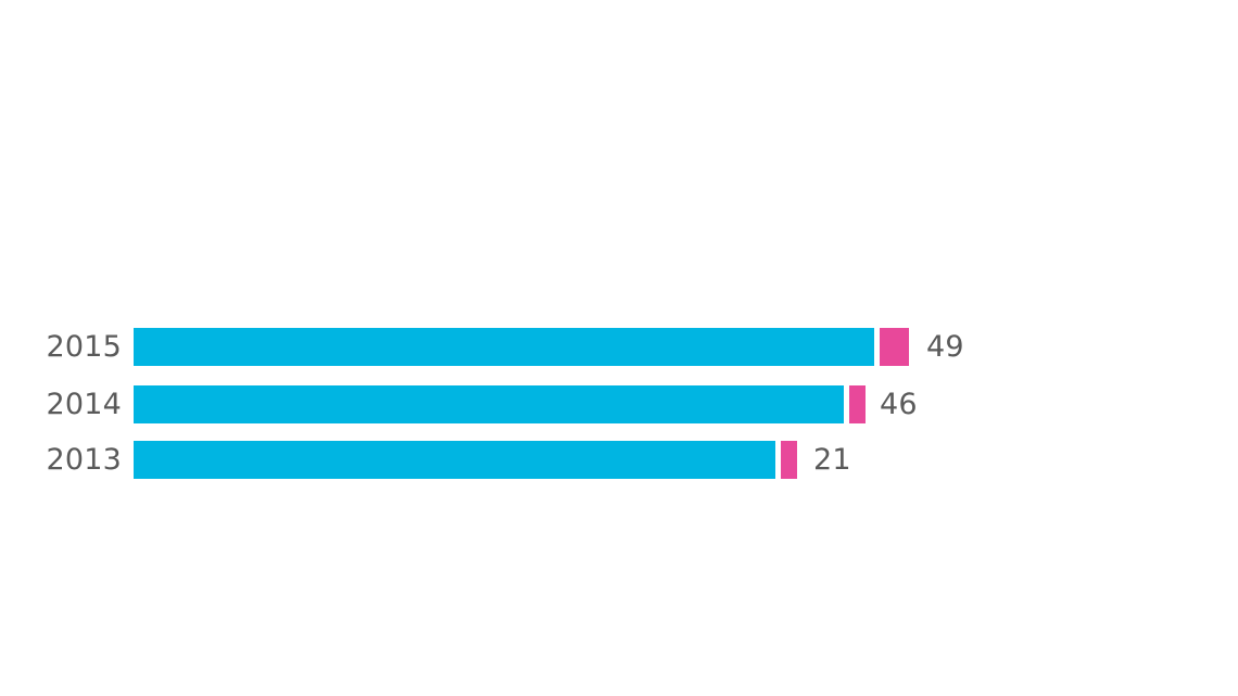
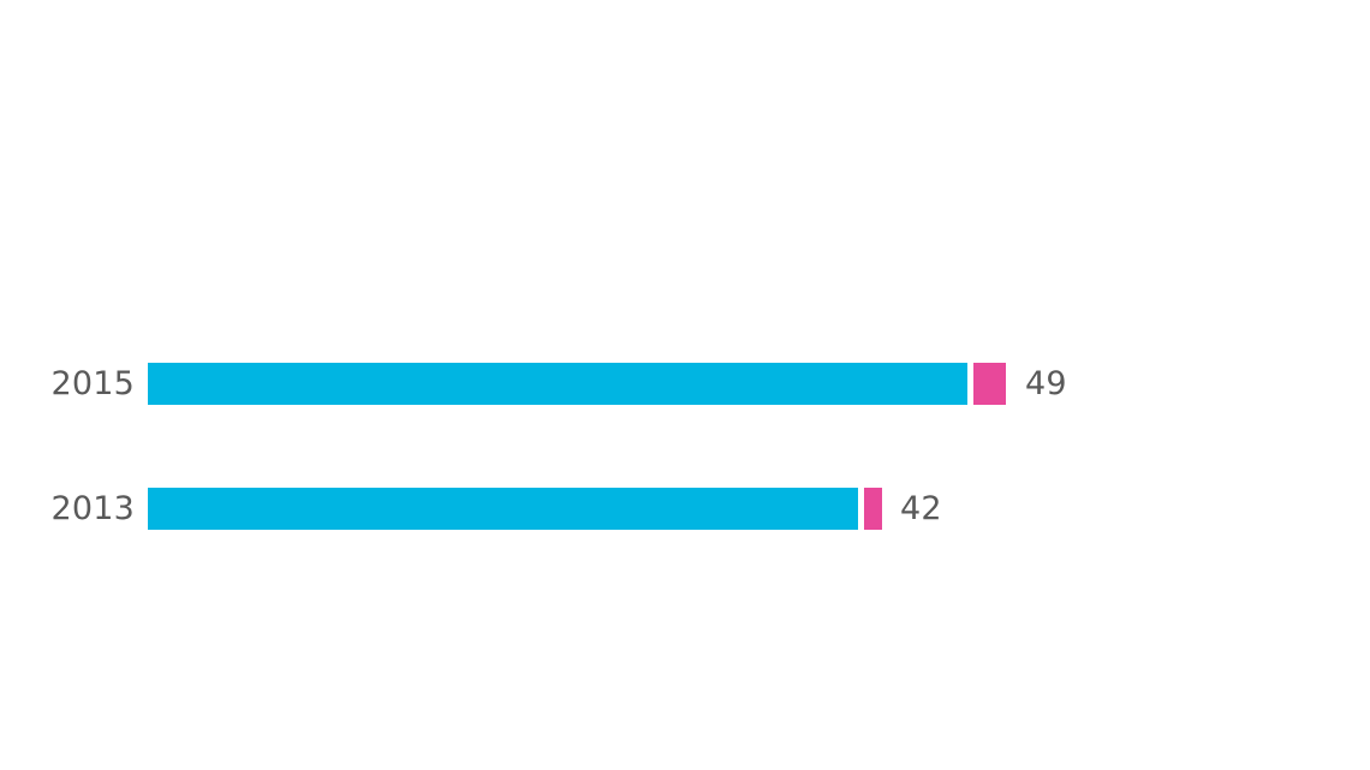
  2015
  49
- 2014
- 46
  2013
- 21
+ 42
